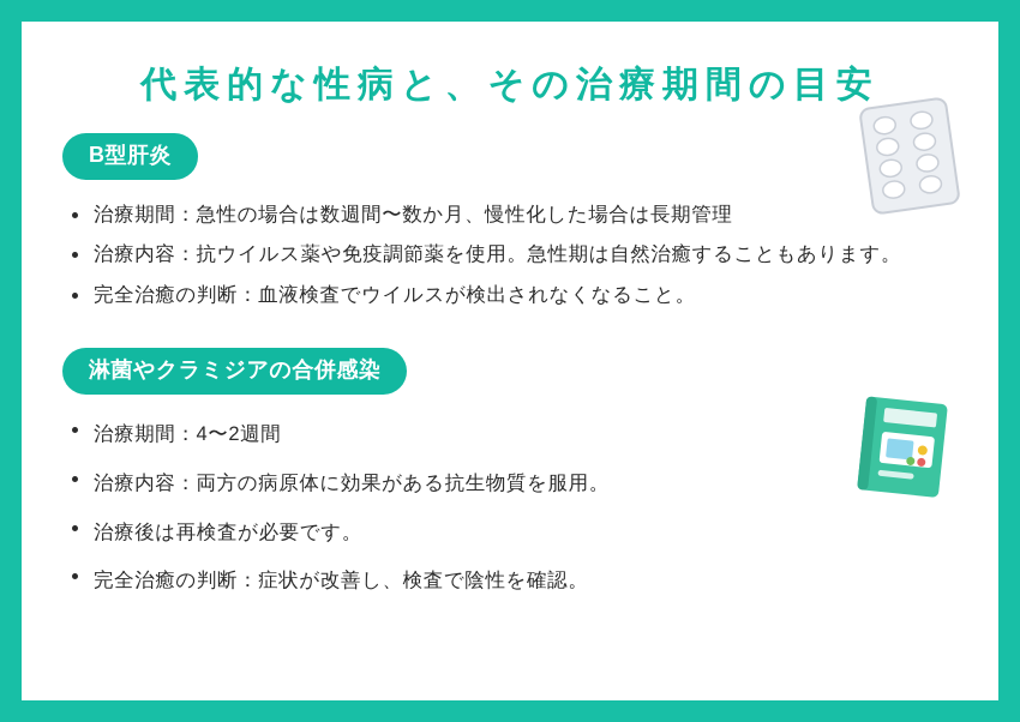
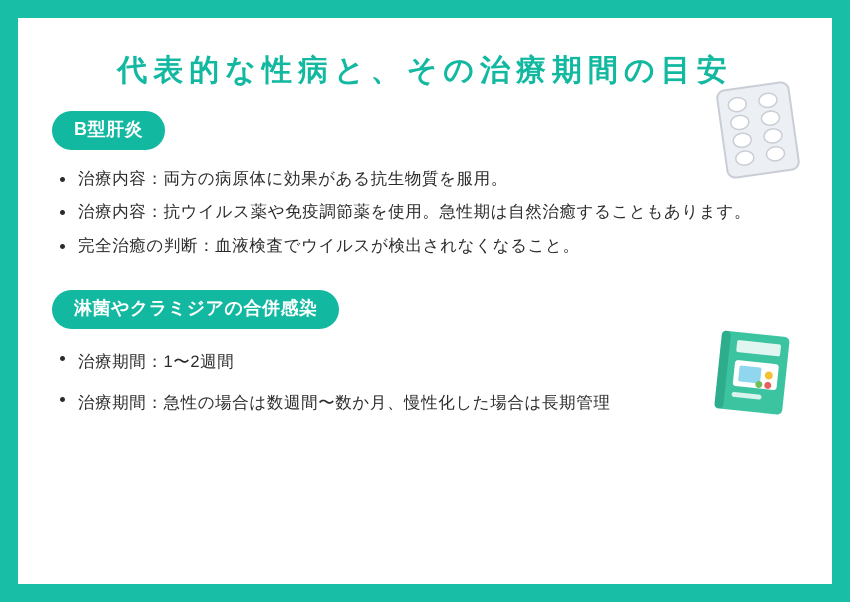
  代表的な性病と、その治療期間の目安
  B型肝炎
- 治療期間：急性の場合は数週間〜数か月、慢性化した場合は長期管理
+ 治療内容：両方の病原体に効果がある抗生物質を服用。
  治療内容：抗ウイルス薬や免疫調節薬を使用。急性期は自然治癒することもあります。
  完全治癒の判断：血液検査でウイルスが検出されなくなること。
  淋菌やクラミジアの合併感染
- 治療期間：4〜2週間
+ 治療期間：1〜2週間
- 治療内容：両方の病原体に効果がある抗生物質を服用。
+ 治療期間：急性の場合は数週間〜数か月、慢性化した場合は長期管理
- 治療後は再検査が必要です。
- 完全治癒の判断：症状が改善し、検査で陰性を確認。
